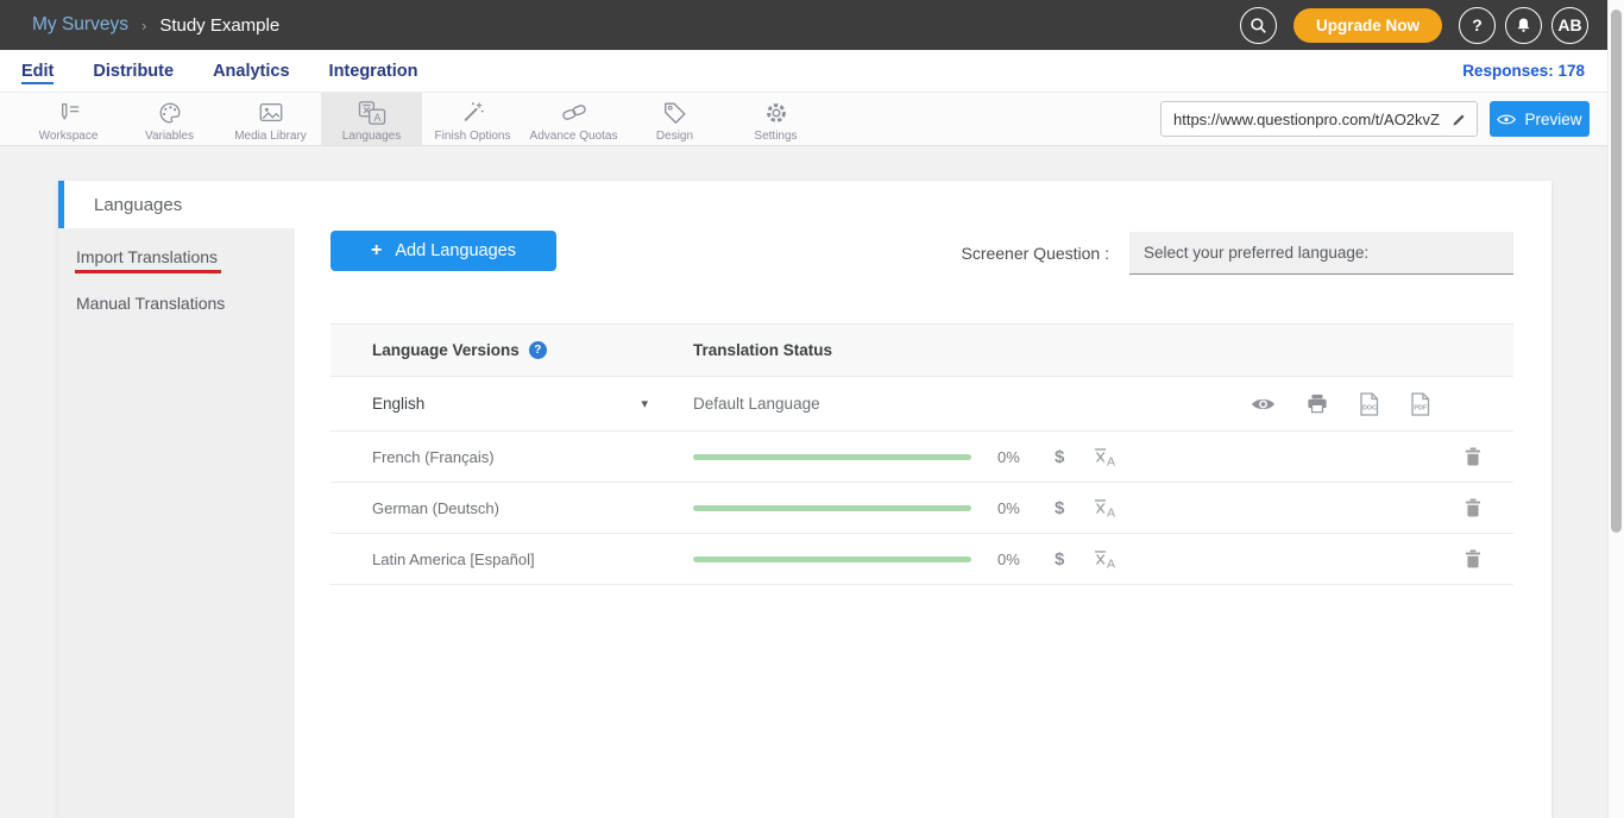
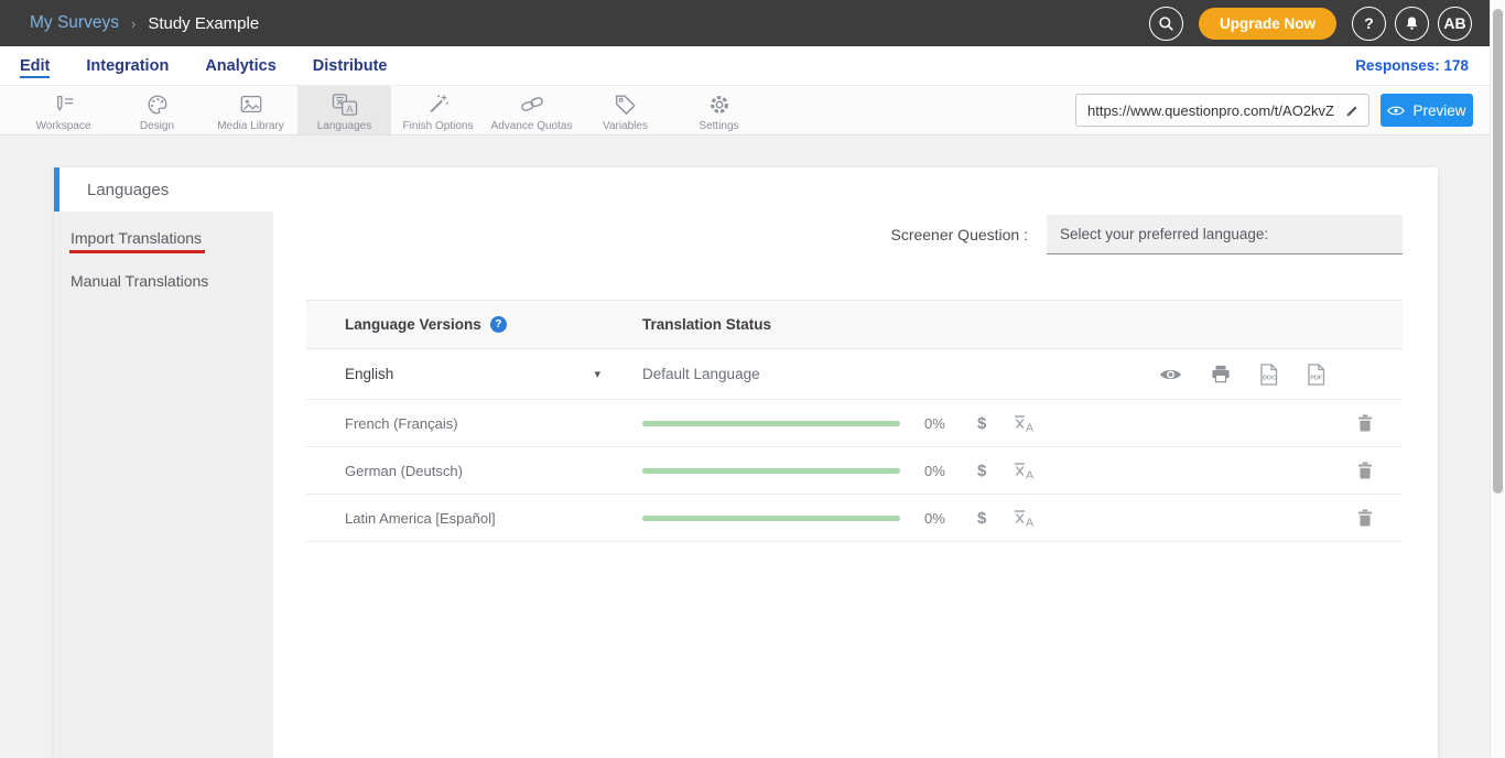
  My Surveys
  ›
  Study Example
  Upgrade Now
  ?
  AB
  Edit
- Distribute
+ Integration
  Analytics
- Integration
+ Distribute
  Responses: 178
  Workspace
- Variables
+ Design
  Media Library
  A
  Languages
  Finish Options
  Advance Quotas
- Design
+ Variables
  Settings
  https://www.questionpro.com/t/AO2kvZ
  Preview
  Languages
  Import Translations
  Manual Translations
- +
- Add Languages
  Screener Question :
  Select your preferred language:
  Language Versions
  ?
  Translation Status
  English
  ▾
  Default Language
  French (Français)
  0%
  $
  A
  German (Deutsch)
  0%
  $
  A
  Latin America [Español]
  0%
  $
  A
